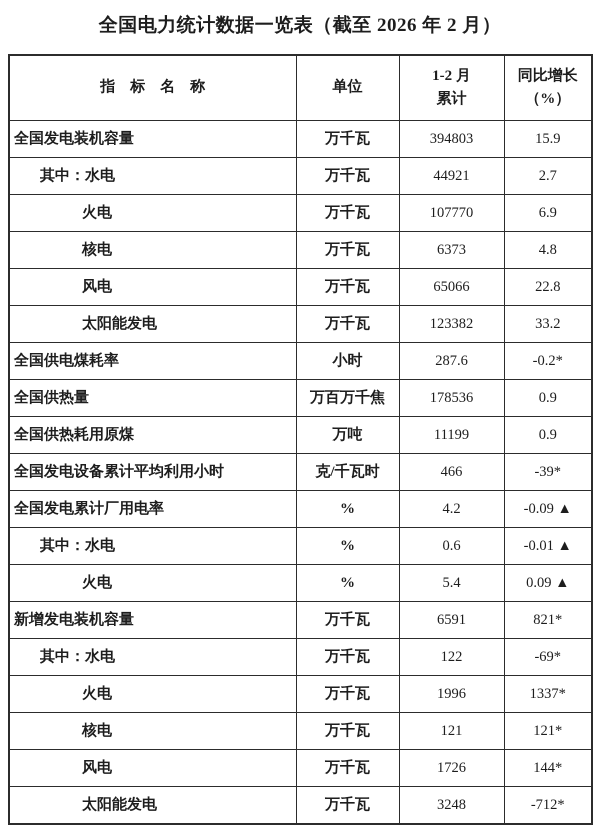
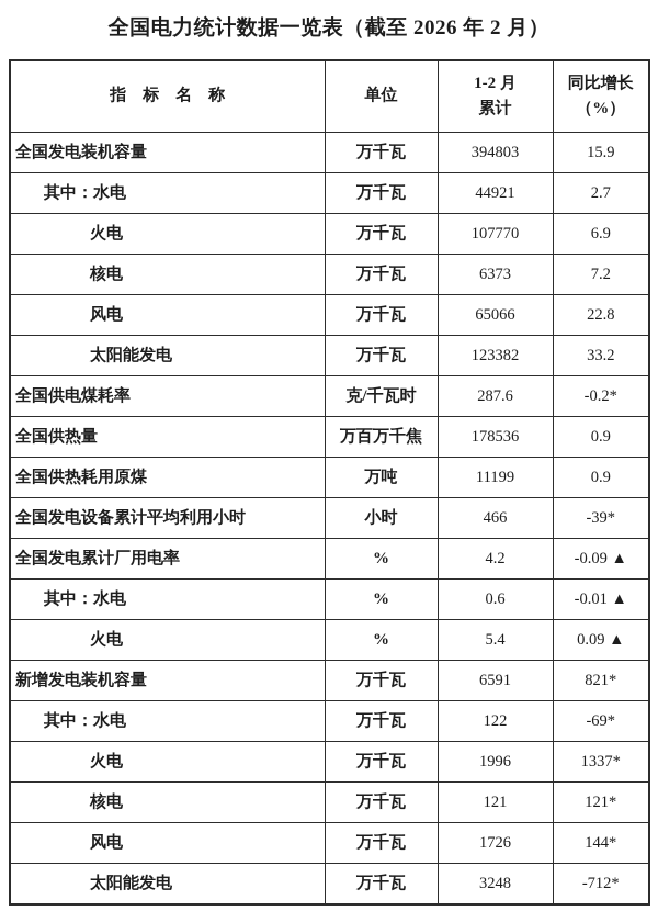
  全国电力统计数据一览表（截至 2026 年 2 月）
  指 标 名 称	单位	1-2 月 累计	同比增长 （%）
  全国发电装机容量	万千瓦	394803	15.9
  其中：水电	万千瓦	44921	2.7
  火电	万千瓦	107770	6.9
- 核电	万千瓦	6373	4.8
+ 核电	万千瓦	6373	7.2
  风电	万千瓦	65066	22.8
  太阳能发电	万千瓦	123382	33.2
- 全国供电煤耗率	小时	287.6	-0.2*
+ 全国供电煤耗率	克/千瓦时	287.6	-0.2*
  全国供热量	万百万千焦	178536	0.9
  全国供热耗用原煤	万吨	11199	0.9
- 全国发电设备累计平均利用小时	克/千瓦时	466	-39*
+ 全国发电设备累计平均利用小时	小时	466	-39*
  全国发电累计厂用电率	%	4.2	-0.09 ▲
  其中：水电	%	0.6	-0.01 ▲
  火电	%	5.4	0.09 ▲
  新增发电装机容量	万千瓦	6591	821*
  其中：水电	万千瓦	122	-69*
  火电	万千瓦	1996	1337*
  核电	万千瓦	121	121*
  风电	万千瓦	1726	144*
  太阳能发电	万千瓦	3248	-712*
